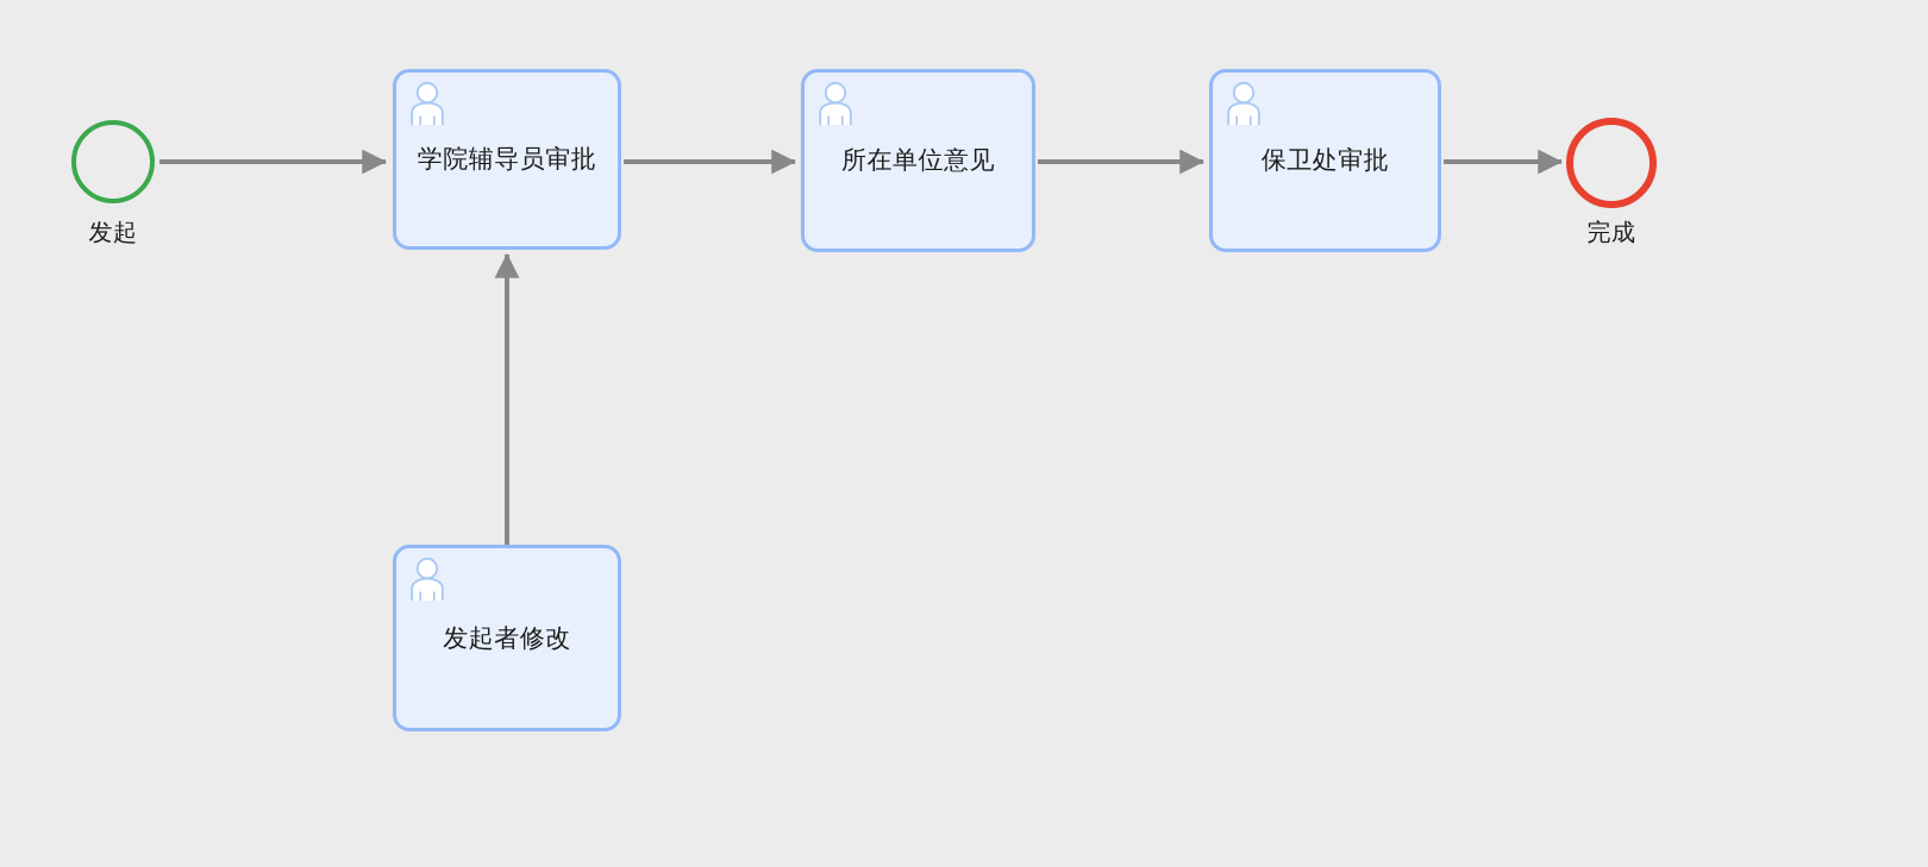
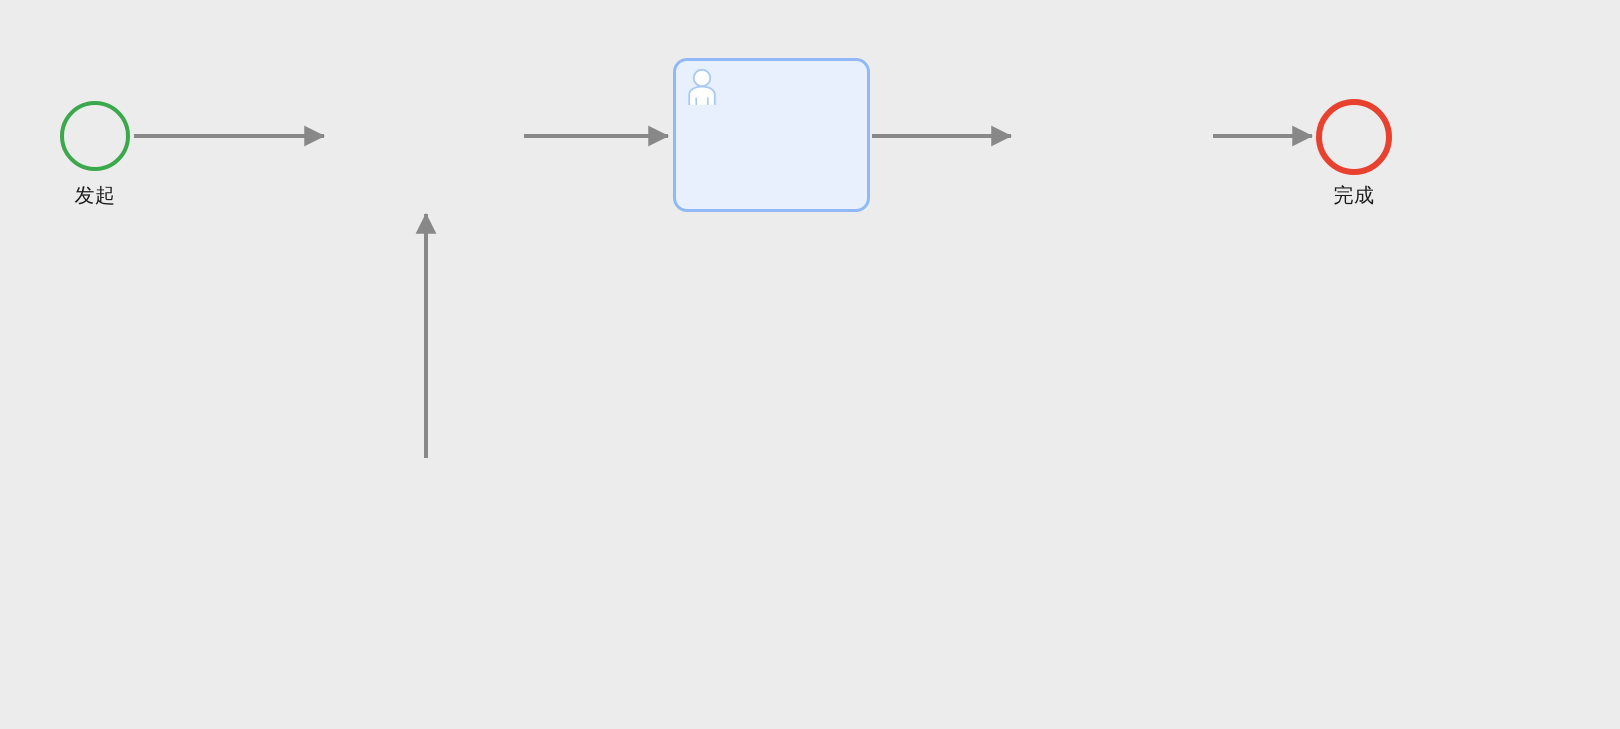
  发起
- 学院辅导员审批
- 所在单位意见
- 保卫处审批
- 发起者修改
  完成
